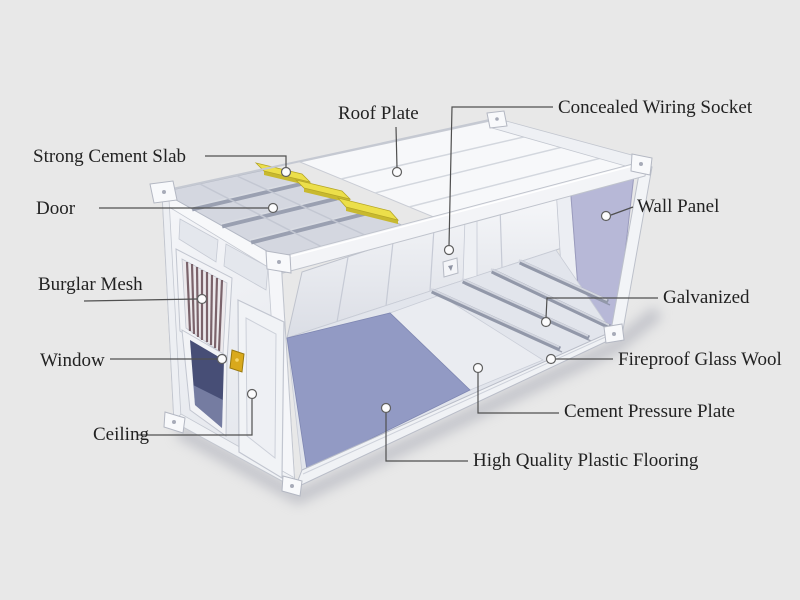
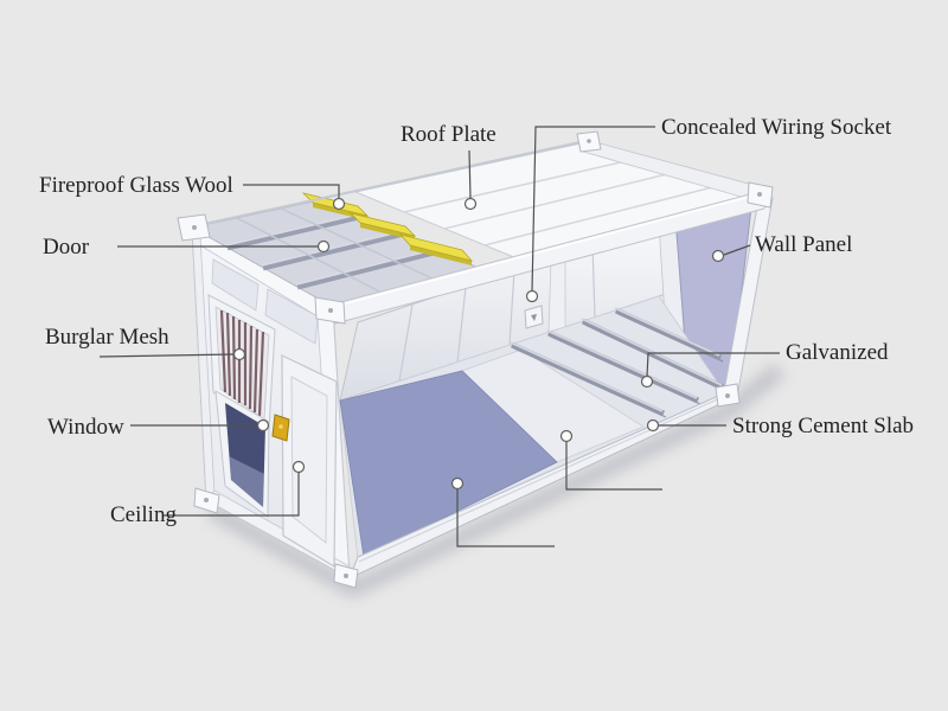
  Roof Plate
  Concealed Wiring Socket
- Strong Cement Slab
+ Fireproof Glass Wool
  Door
  Wall Panel
  Burglar Mesh
  Galvanized
  Window
- Fireproof Glass Wool
+ Strong Cement Slab
  Ceiling
- Cement Pressure Plate
- High Quality Plastic Flooring
